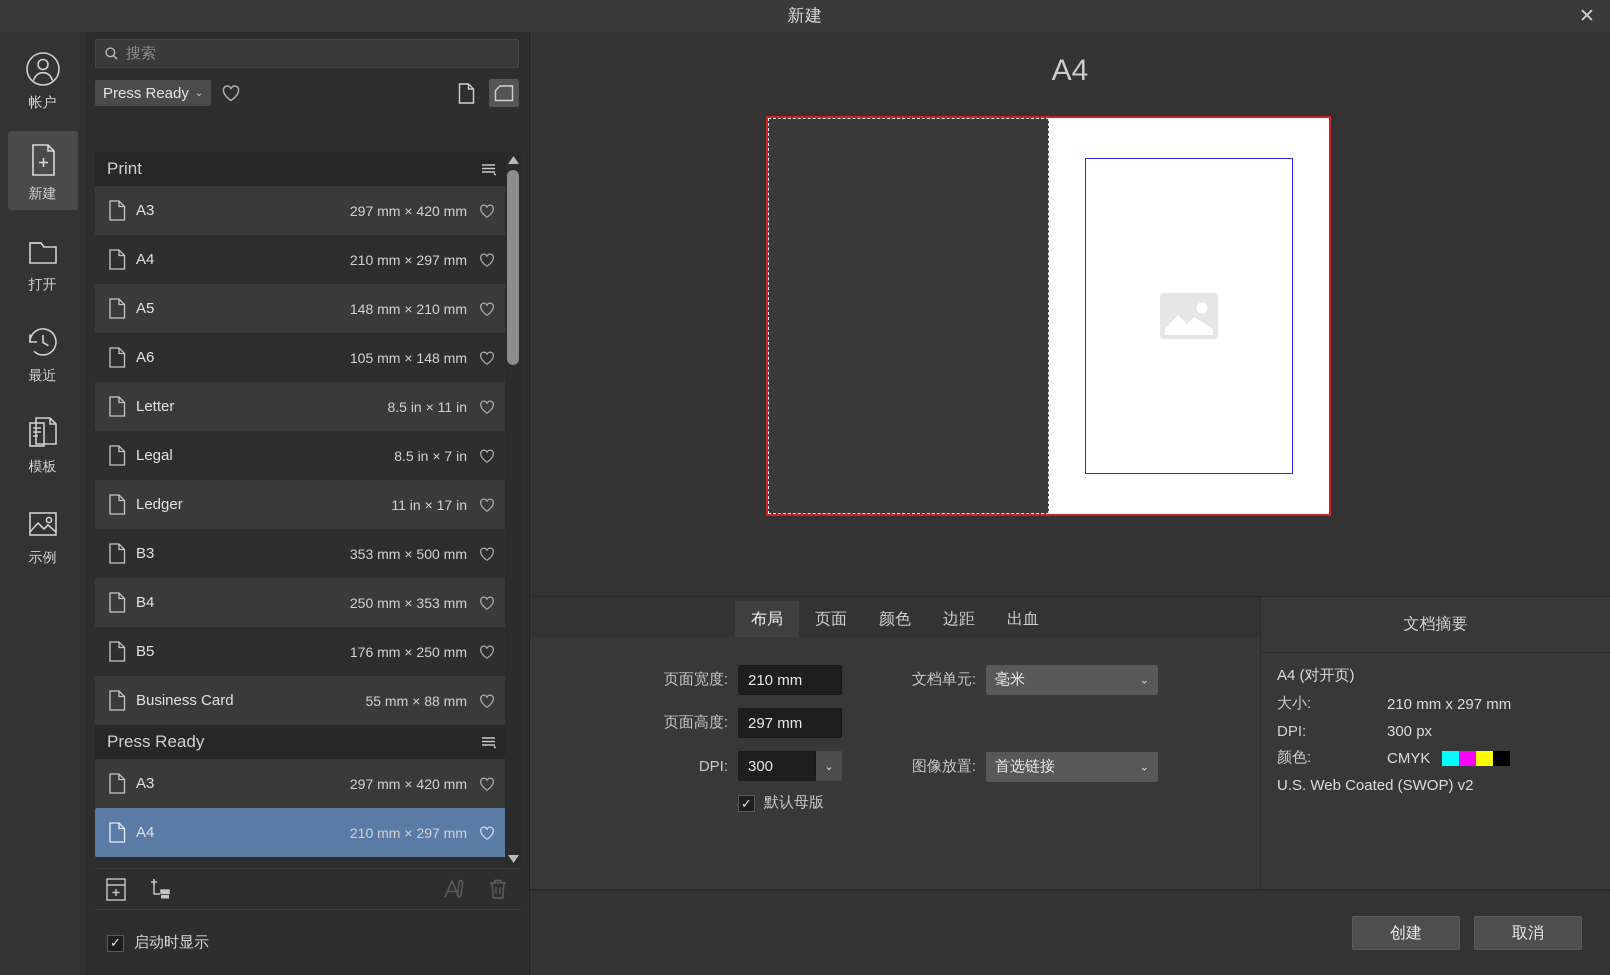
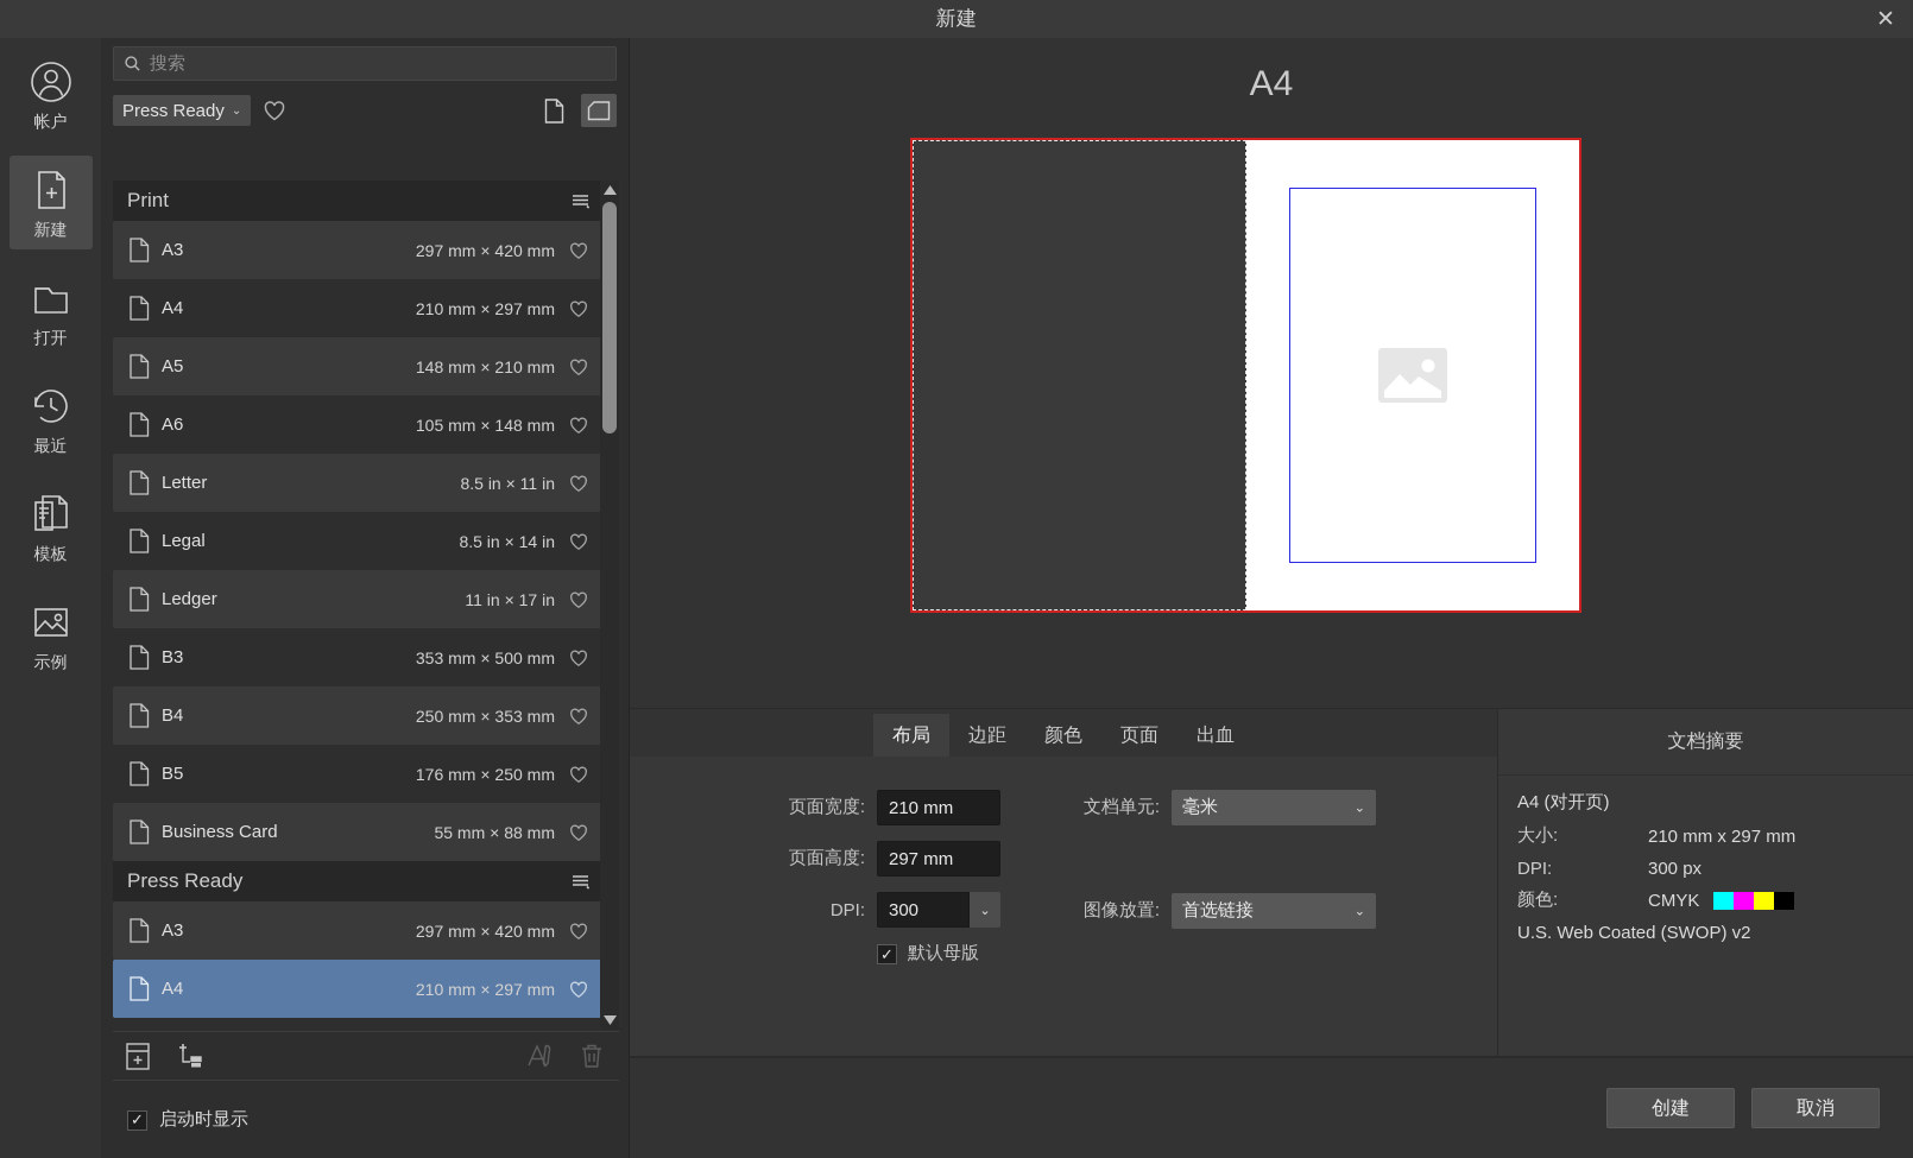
  新建
  ✕
  帐户
  新建
  打开
  最近
  模板
  示例
  搜索
  Press Ready
  ⌄
  Print
  A3
  297 mm × 420 mm
  A4
  210 mm × 297 mm
  A5
  148 mm × 210 mm
  A6
  105 mm × 148 mm
  Letter
  8.5 in × 11 in
  Legal
- 8.5 in × 7 in
+ 8.5 in × 14 in
  Ledger
  11 in × 17 in
  B3
  353 mm × 500 mm
  B4
  250 mm × 353 mm
  B5
  176 mm × 250 mm
  Business Card
  55 mm × 88 mm
  Press Ready
  A3
  297 mm × 420 mm
  A4
  210 mm × 297 mm
  ✓
  启动时显示
  A4
  布局
- 页面
+ 边距
  颜色
- 边距
+ 页面
  出血
  页面宽度:
  210 mm
  页面高度:
  297 mm
  DPI:
  300
  ⌄
  ✓
  默认母版
  文档单元:
  毫米
  ⌄
  图像放置:
  首选链接
  ⌄
  文档摘要
  A4 (对开页)
  大小:
  210 mm x 297 mm
  DPI:
  300 px
  颜色:
  CMYK
  U.S. Web Coated (SWOP) v2
  创建
  取消
